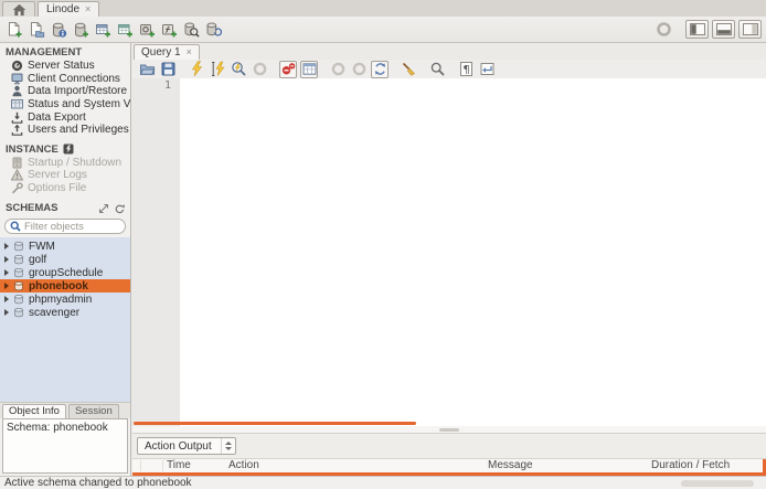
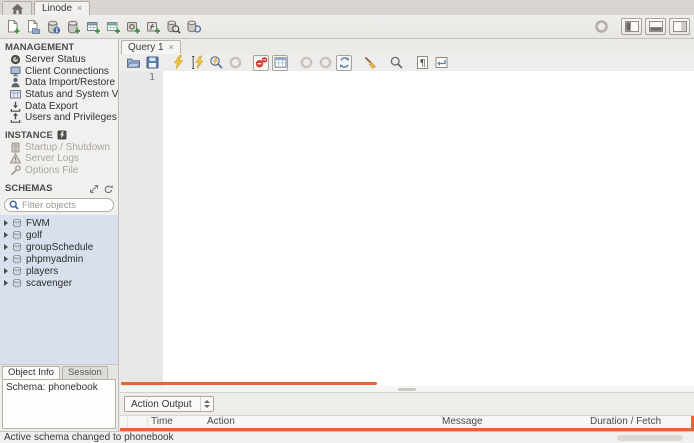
  Linode
  ×
  MANAGEMENT
  Server Status
  Client Connections
  Data Import/Restore
  Data Export
  Users and Privileges
  INSTANCE
  Startup / Shutdown
  Server Logs
  Options File
  SCHEMAS
  Filter objects
  FWM
  golf
  groupSchedule
- phonebook
  phpmyadmin
+ players
  scavenger
  Object Info
  Session
  Schema: phonebook
  Query 1
  ×
  ¶
  1
  Action Output
  Time
  Action
  Message
  Duration / Fetch
  Active schema changed to phonebook
